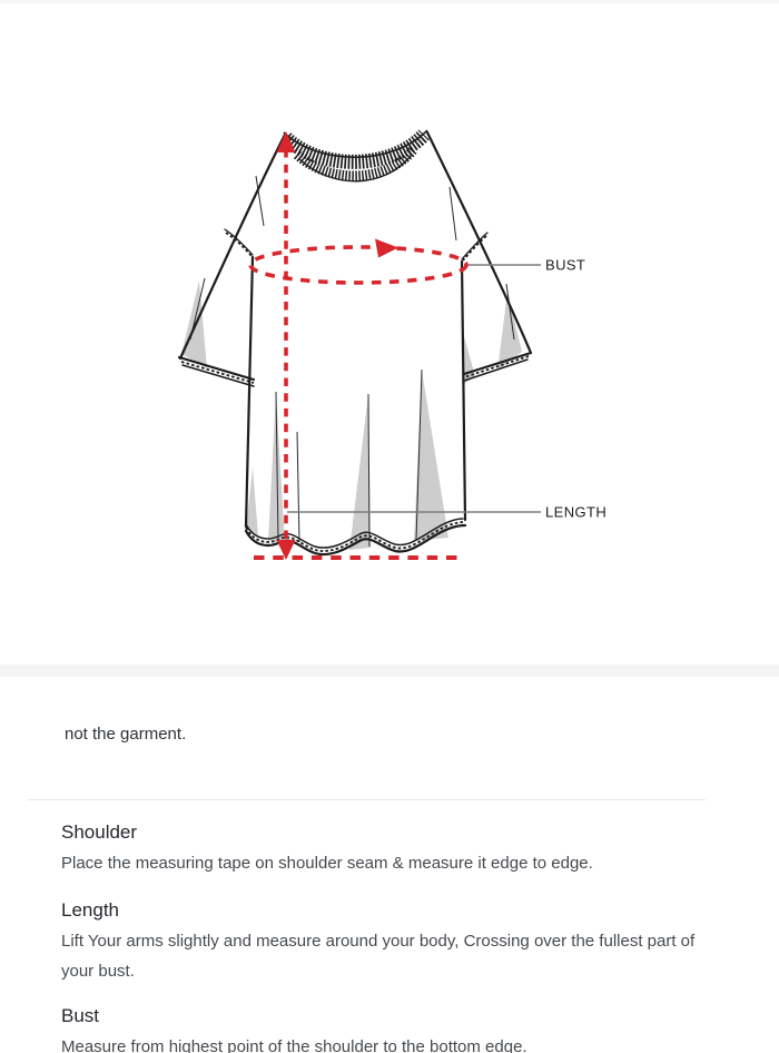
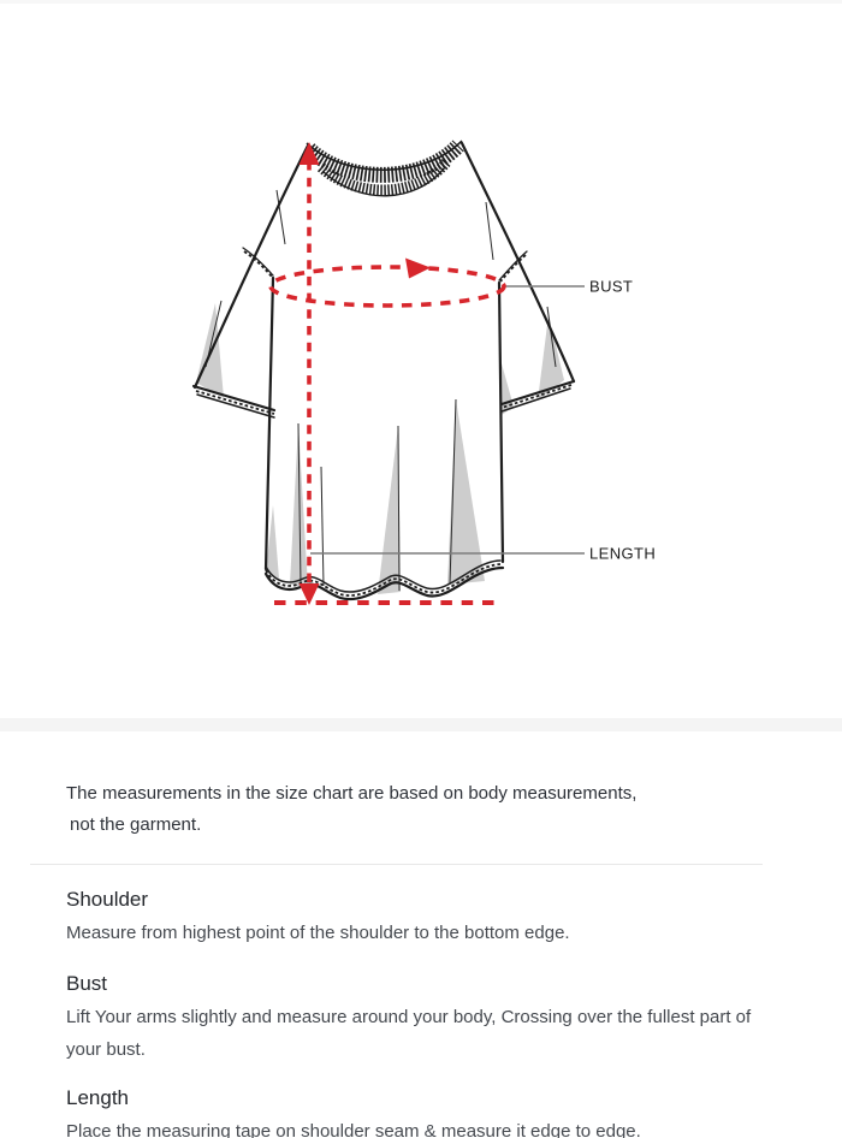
  BUST
  LENGTH
+ The measurements in the size chart are based on body measurements,
  not the garment.
  Shoulder
- Place the measuring tape on shoulder seam & measure it edge to edge.
+ Measure from highest point of the shoulder to the bottom edge.
- Length
+ Bust
  Lift Your arms slightly and measure around your body, Crossing over the fullest part of your bust.
- Bust
+ Length
- Measure from highest point of the shoulder to the bottom edge.
+ Place the measuring tape on shoulder seam & measure it edge to edge.
